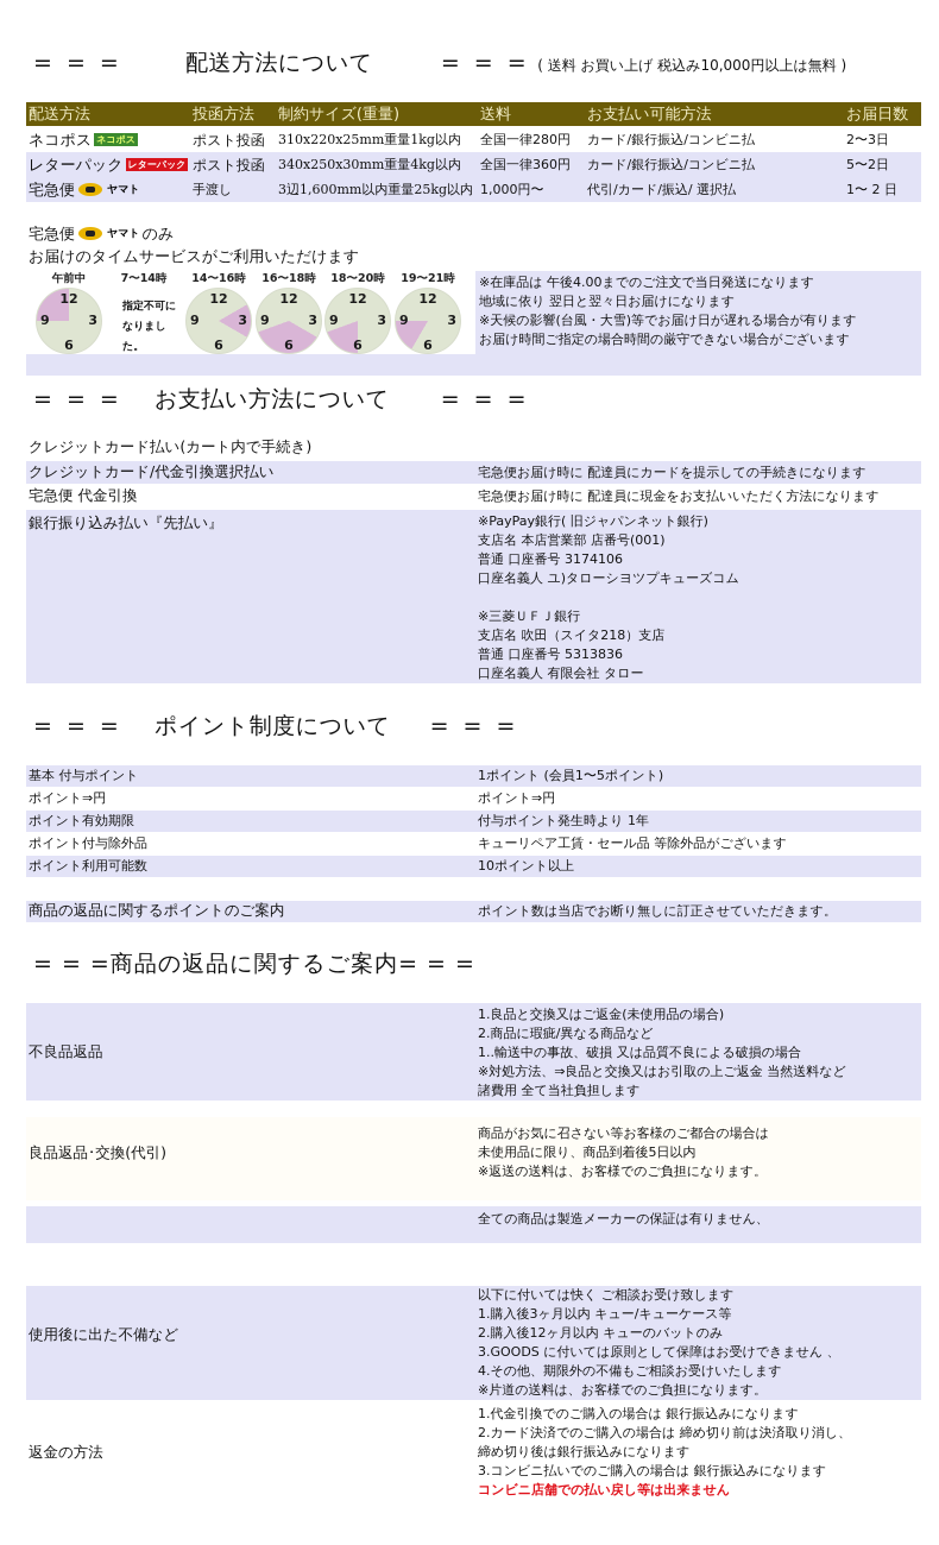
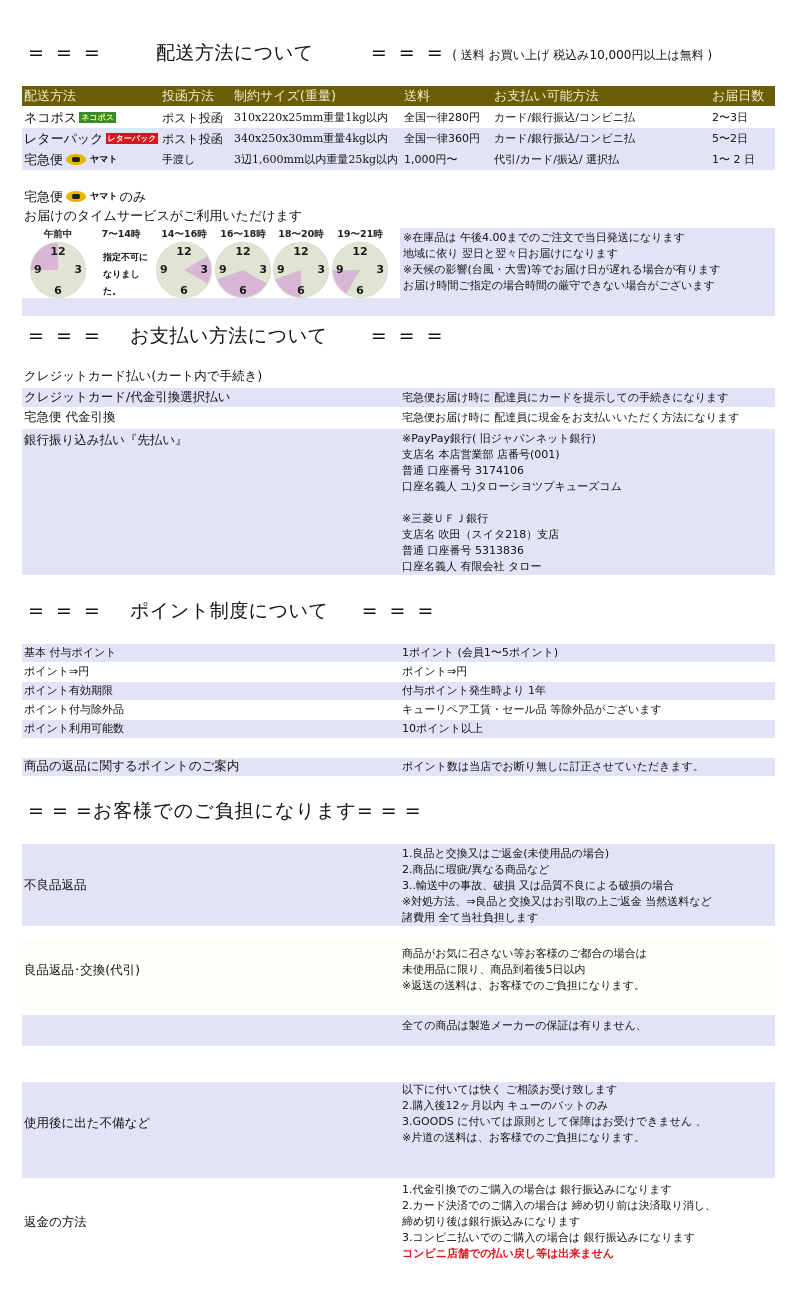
  = = = 配送方法について = = = ( 送料 お買い上げ 税込み10,000円以上は無料 )
  配送方法
  投函方法
  制約サイズ(重量)
  送料
  お支払い可能方法
  お届日数
  ネコポス ネコポス
  ポスト投函
  310x220x25mm重量1kg以内
  全国一律280円
  カード/銀行振込/コンビニ払
  2〜3日
  レターパック レターパック
  ポスト投函
  340x250x30mm重量4kg以内
  全国一律360円
  カード/銀行振込/コンビニ払
  5〜2日
  宅急便 ヤマト
  手渡し
  3辺1,600mm以内重量25kg以内
  1,000円〜
  代引/カード/振込/ 選択払
  1〜 2 日
  宅急便 ヤマト のみ
  お届けのタイムサービスがご利用いただけます
  午前中
  12
  3
  6
  9
  7〜14時
  指定不可に
  なりました。
  14〜16時
  12
  3
  6
  9
  16〜18時
  12
  3
  6
  9
  18〜20時
  12
  3
  6
  9
  19〜21時
  12
  3
  6
  9
  ※在庫品は 午後4.00までのご注文で当日発送になります
  地域に依り 翌日と翌々日お届けになります
  ※天候の影響(台風・大雪)等でお届け日が遅れる場合が有ります
  お届け時間ご指定の場合時間の厳守できない場合がございます
  = = = お支払い方法について = = =
  クレジットカード払い(カート内で手続き)
  クレジットカード/代金引換選択払い
  宅急便お届け時に 配達員にカードを提示しての手続きになります
  宅急便 代金引換
  宅急便お届け時に 配達員に現金をお支払いいただく方法になります
  銀行振り込み払い『先払い』
  ※PayPay銀行( 旧ジャパンネット銀行)
  支店名 本店営業部 店番号(001)
  普通 口座番号 3174106
  口座名義人 ユ)タローシヨツプキューズコム
  ※三菱ＵＦＪ銀行
  支店名 吹田（スイタ218）支店
  普通 口座番号 5313836
  口座名義人 有限会社 タロー
  = = = ポイント制度について = = =
  基本 付与ポイント
  1ポイント (会員1〜5ポイント)
  ポイント⇒円
  ポイント⇒円
  ポイント有効期限
  付与ポイント発生時より 1年
  ポイント付与除外品
  キューリペア工賃・セール品 等除外品がございます
  ポイント利用可能数
  10ポイント以上
  商品の返品に関するポイントのご案内
  ポイント数は当店でお断り無しに訂正させていただきます。
- = = =商品の返品に関するご案内= = =
+ = = =お客様でのご負担になります= = =
  不良品返品
  1.良品と交換又はご返金(未使用品の場合)
  2.商品に瑕疵/異なる商品など
- 1..輸送中の事故、破損 又は品質不良による破損の場合
+ 3..輸送中の事故、破損 又は品質不良による破損の場合
  ※対処方法、⇒良品と交換又はお引取の上ご返金 当然送料など
  諸費用 全て当社負担します
  良品返品･交換(代引)
  商品がお気に召さない等お客様のご都合の場合は
  未使用品に限り、商品到着後5日以内
  ※返送の送料は、お客様でのご負担になります。
  全ての商品は製造メーカーの保証は有りません、
  使用後に出た不備など
  以下に付いては快く ご相談お受け致します
- 1.購入後3ヶ月以内 キュー/キューケース等
  2.購入後12ヶ月以内 キューのバットのみ
  3.GOODS に付いては原則として保障はお受けできません 、
- 4.その他、期限外の不備もご相談お受けいたします
  ※片道の送料は、お客様でのご負担になります。
  返金の方法
  1.代金引換でのご購入の場合は 銀行振込みになります
  2.カード決済でのご購入の場合は 締め切り前は決済取り消し、
  締め切り後は銀行振込みになります
  3.コンビニ払いでのご購入の場合は 銀行振込みになります
  コンビニ店舗での払い戻し等は出来ません
